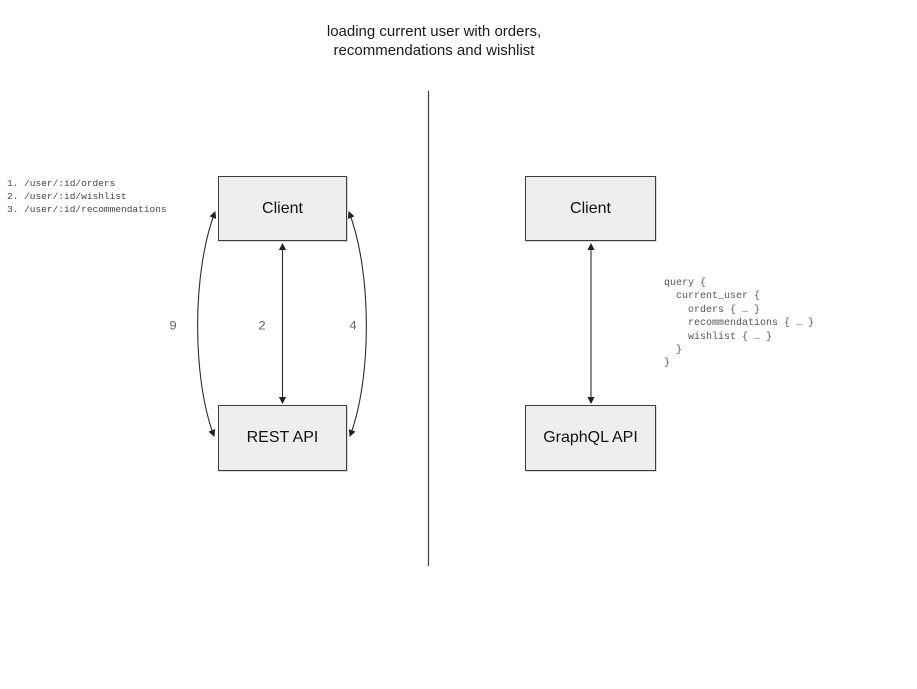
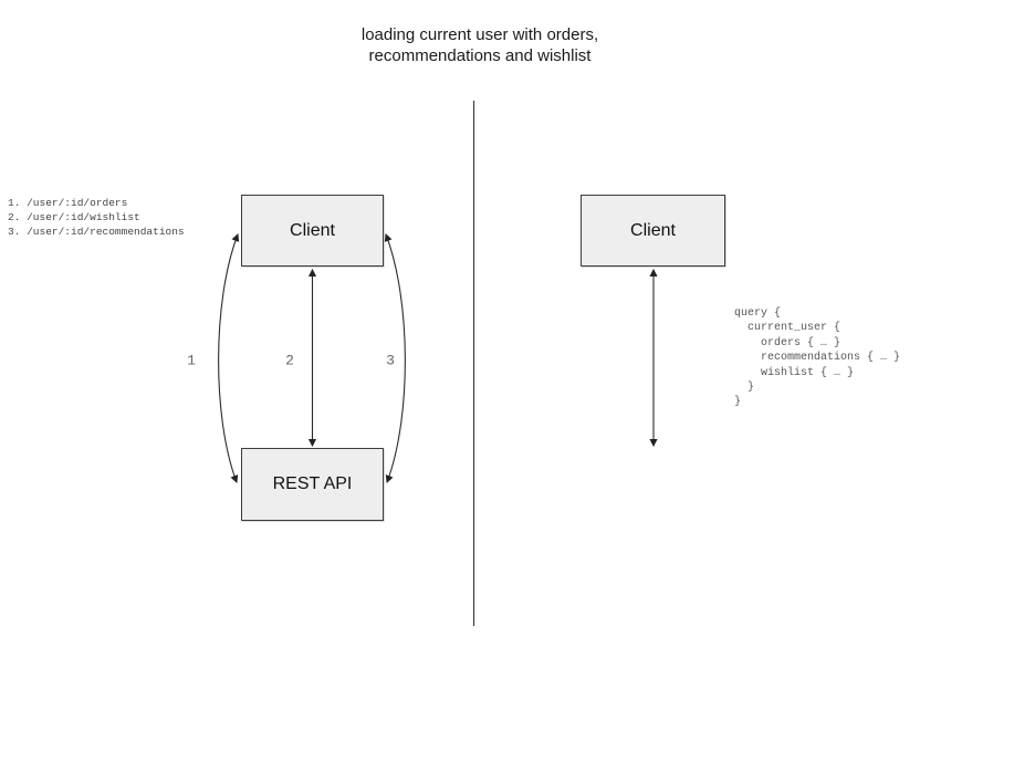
  loading current user with orders,
  recommendations and wishlist
  1. /user/:id/orders
  2. /user/:id/wishlist
  3. /user/:id/recommendations
  Client
  REST API
- 9
+ 1
  2
- 4
+ 3
  Client
- GraphQL API
  query {
  current_user {
  orders { … }
  recommendations { … }
  wishlist { … }
  }
  }
